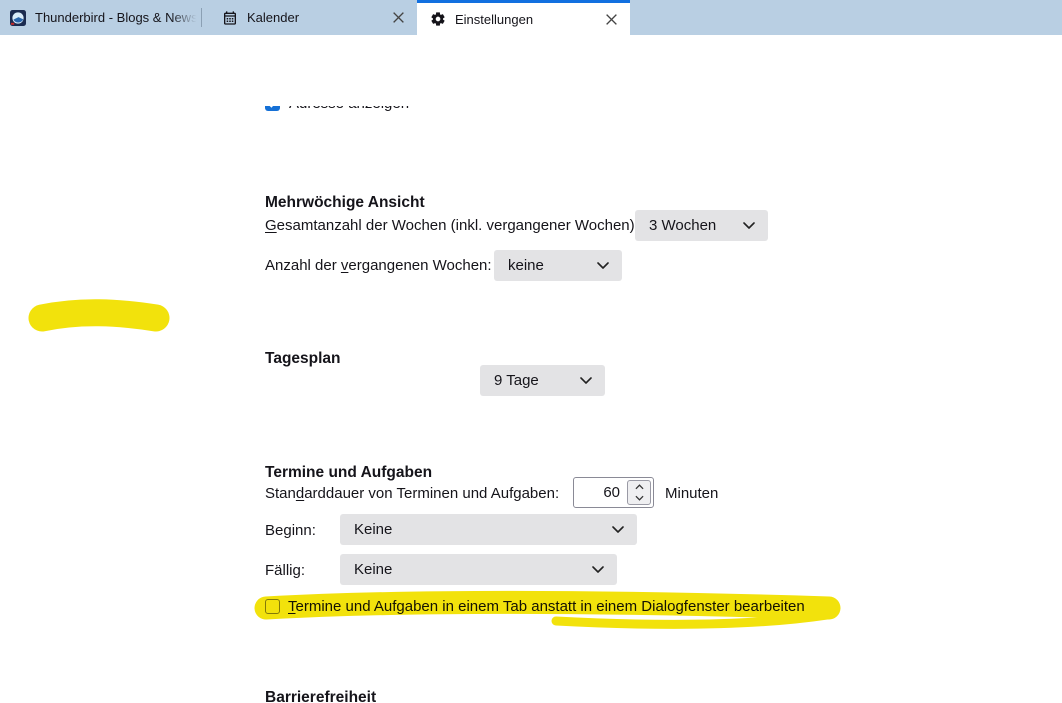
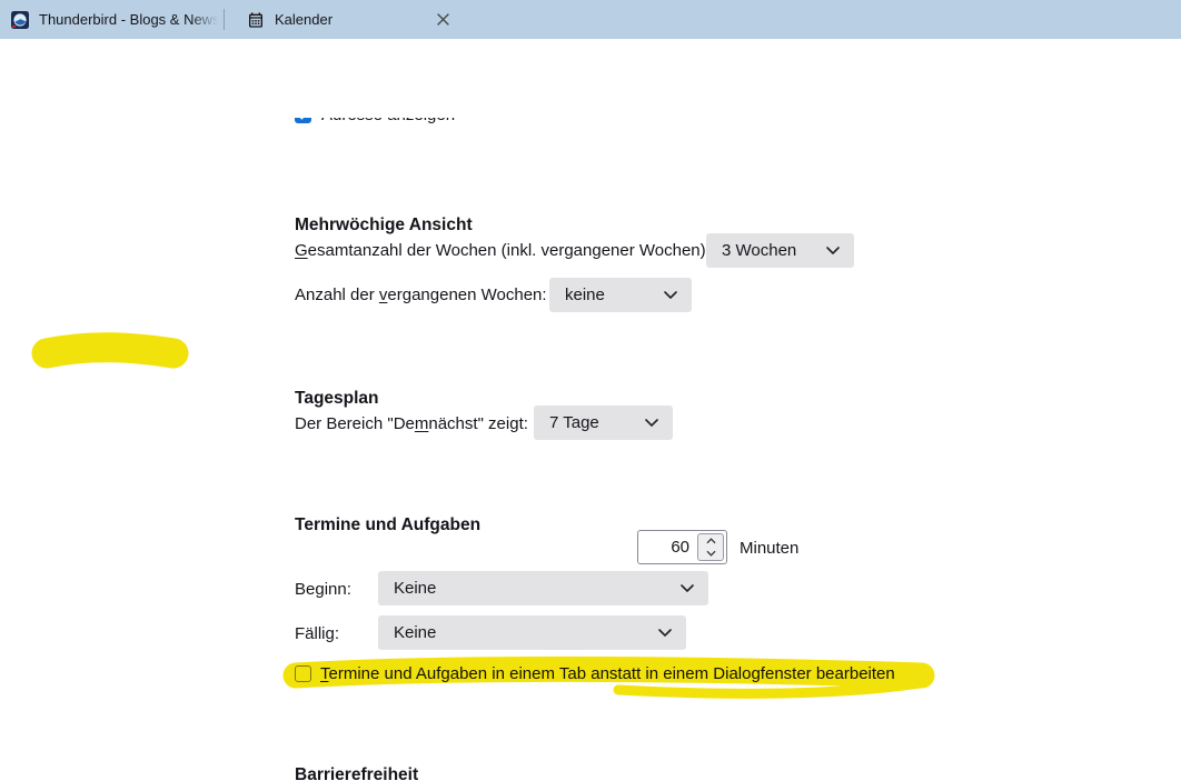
  Thunderbird - Blogs & N
  Kalender
- Einstellungen
  Mehrwöchige Ansicht
  Gesamtanzahl der Wochen (inkl. vergangener Wochen)
  3 Wochen
  Anzahl der vergangenen Wochen:
  keine
  Tagesplan
+ Der Bereich "Demnächst" zeigt:
- 9 Tage
+ 7 Tage
  Termine und Aufgaben
- Standarddauer von Terminen und Aufgaben:
  60
  Minuten
  Beginn:
  Keine
  Fällig:
  Keine
  Barrierefreiheit
